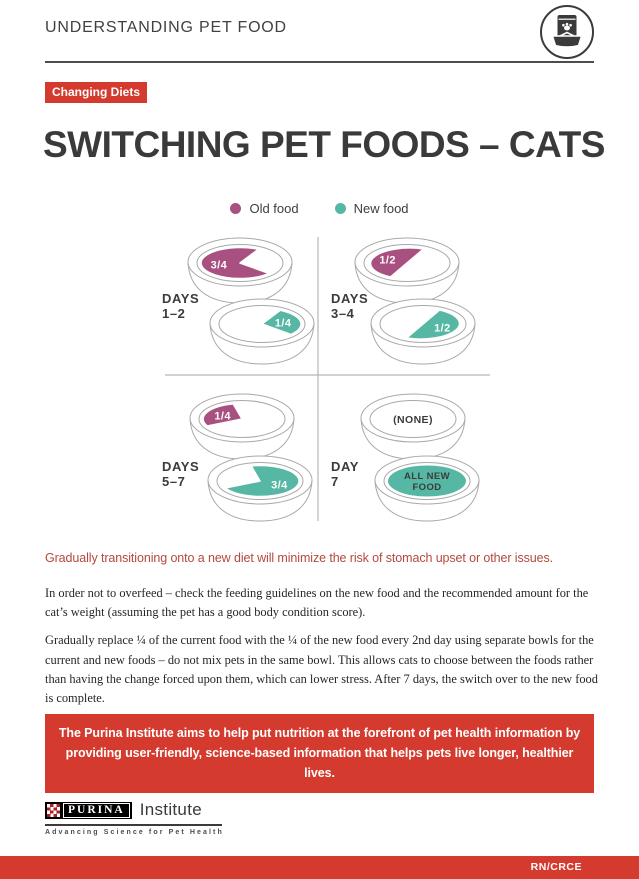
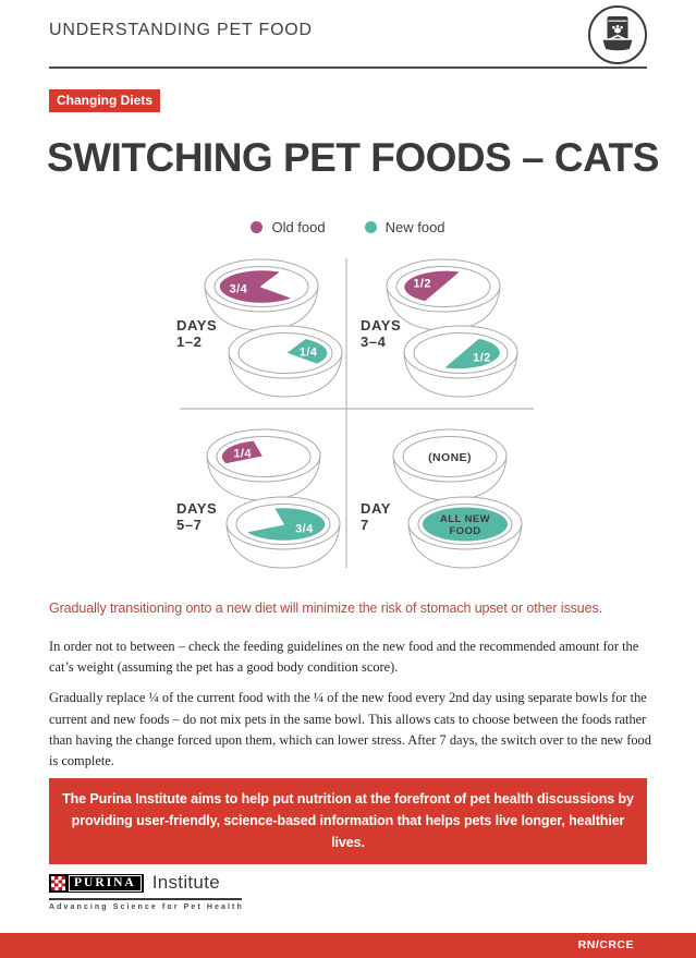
  UNDERSTANDING PET FOOD
  Changing Diets
  SWITCHING PET FOODS – CATS
  Old food
  New food
  3/4
  1/4
  1/2
  1/2
  1/4
  3/4
  (NONE)
  ALL NEW FOOD
  DAYS
  1–2
  DAYS
  3–4
  DAYS
  5–7
  DAY
  7
  Gradually transitioning onto a new diet will minimize the risk of stomach upset or other issues.
- In order not to overfeed – check the feeding guidelines on the new food and the recommended amount for the cat’s weight (assuming the pet has a good body condition score).
+ In order not to between – check the feeding guidelines on the new food and the recommended amount for the cat’s weight (assuming the pet has a good body condition score).
  Gradually replace ¼ of the current food with the ¼ of the new food every 2nd day using separate bowls for the current and new foods – do not mix pets in the same bowl. This allows cats to choose between the foods rather than having the change forced upon them, which can lower stress. After 7 days, the switch over to the new food is complete.
- The Purina Institute aims to help put nutrition at the forefront of pet health information by
+ The Purina Institute aims to help put nutrition at the forefront of pet health discussions by
  providing user-friendly, science-based information that helps pets live longer, healthier lives.
  PURINA
  Institute
  RN/CRCE
